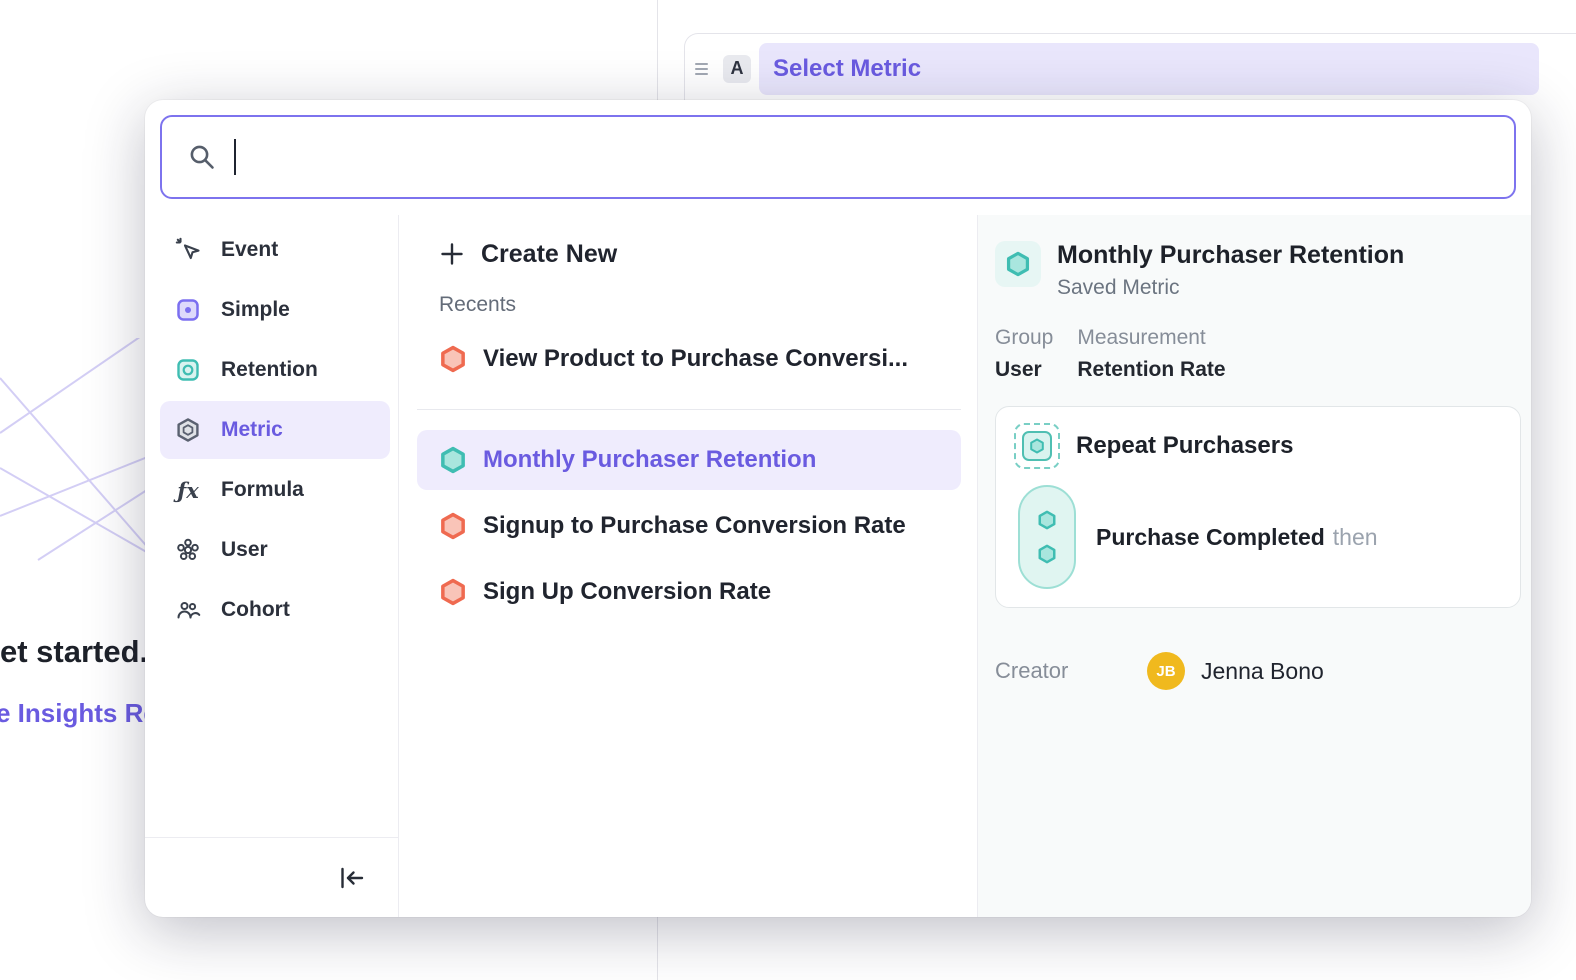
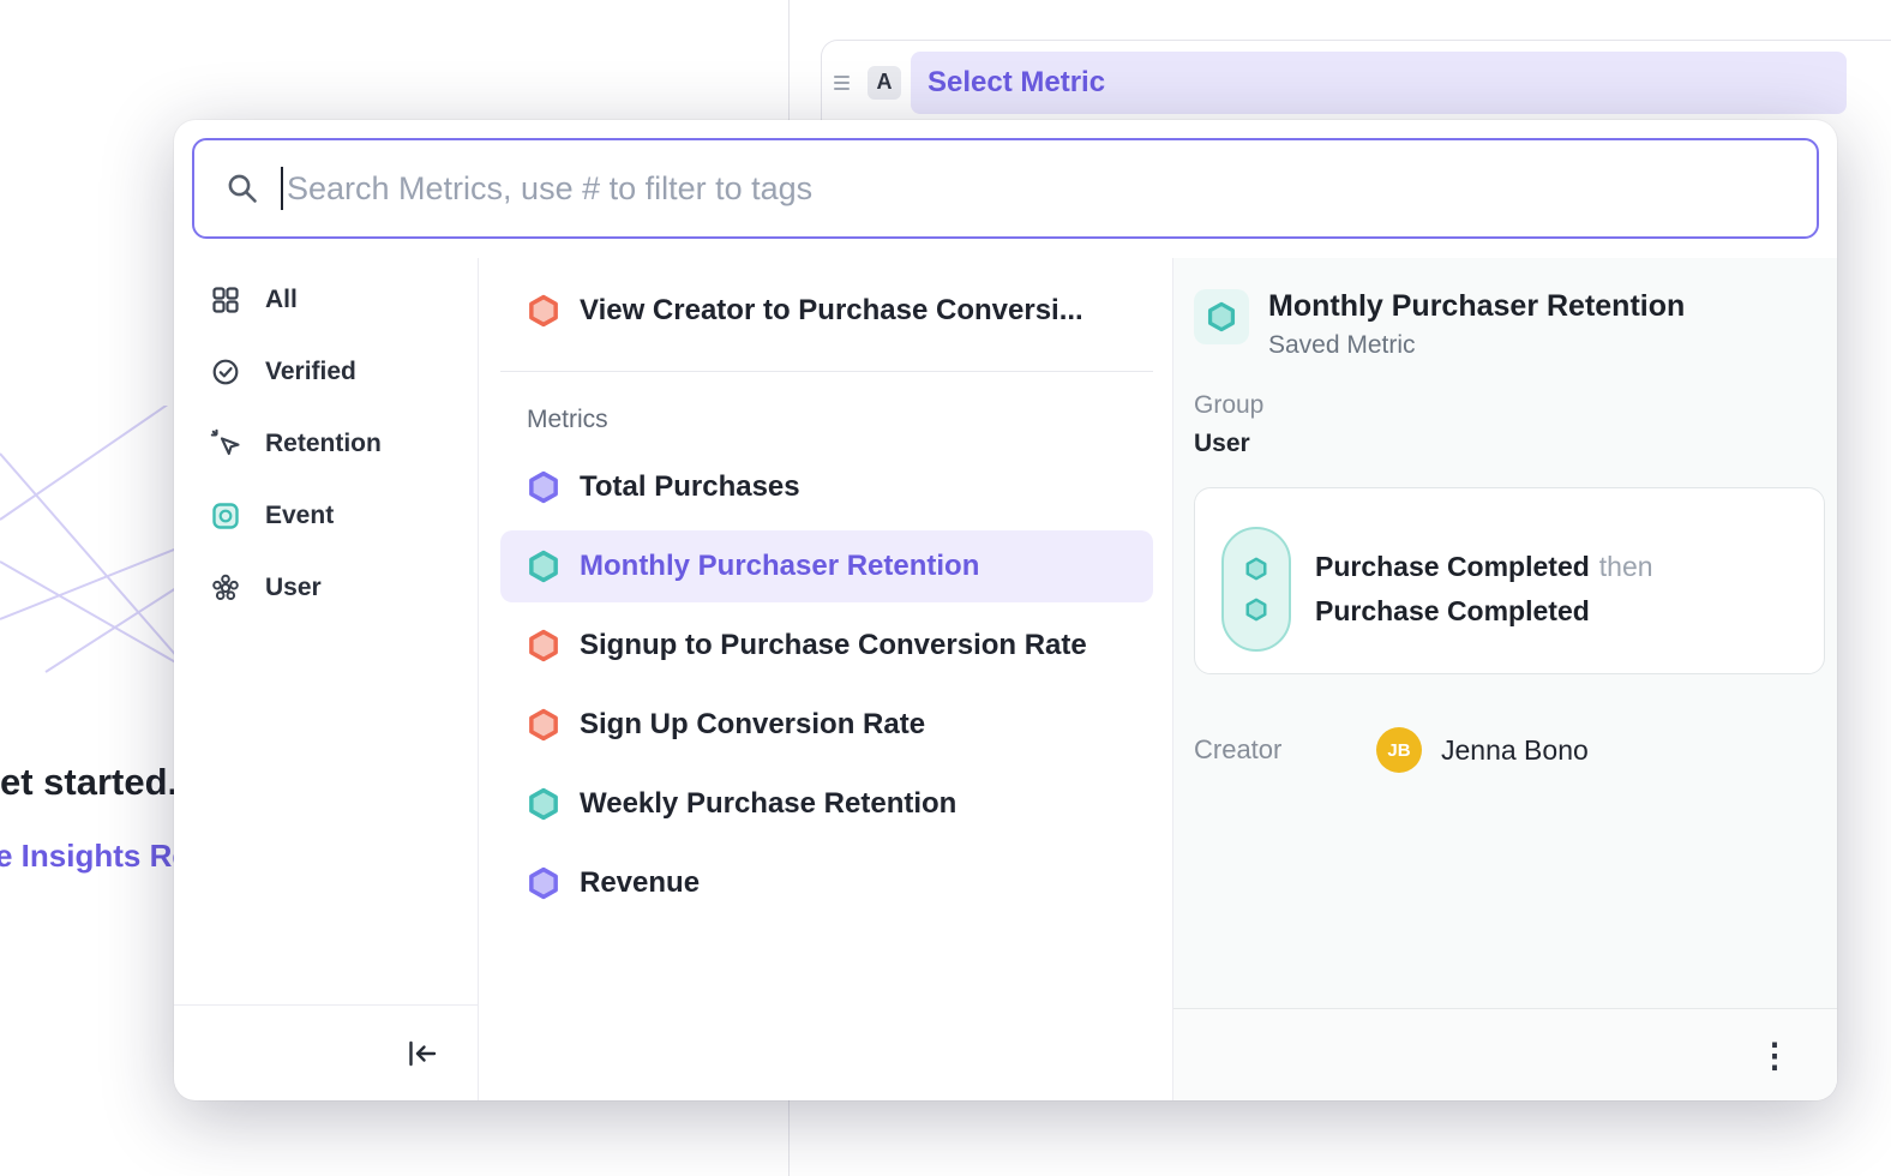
  et started.
  e Insights R
  A
  Select Metric
+ Search Metrics, use # to filter to tags
+ All
+ Verified
- Event
+ Retention
- Simple
- Retention
+ Event
- Metric
- ƒx
- Formula
  User
- Cohort
- Create New
- Recents
- View Product to Purchase Conversi...
+ View Creator to Purchase Conversi...
+ Metrics
+ Total Purchases
  Monthly Purchaser Retention
  Signup to Purchase Conversion Rate
  Sign Up Conversion Rate
+ Weekly Purchase Retention
+ Revenue
  Monthly Purchaser Retention
  Saved Metric
  Group
  User
- Measurement
- Retention Rate
- Repeat Purchasers
  Purchase Completed then
+ Purchase Completed
  Creator
  JB
  Jenna Bono
+ ⋮
